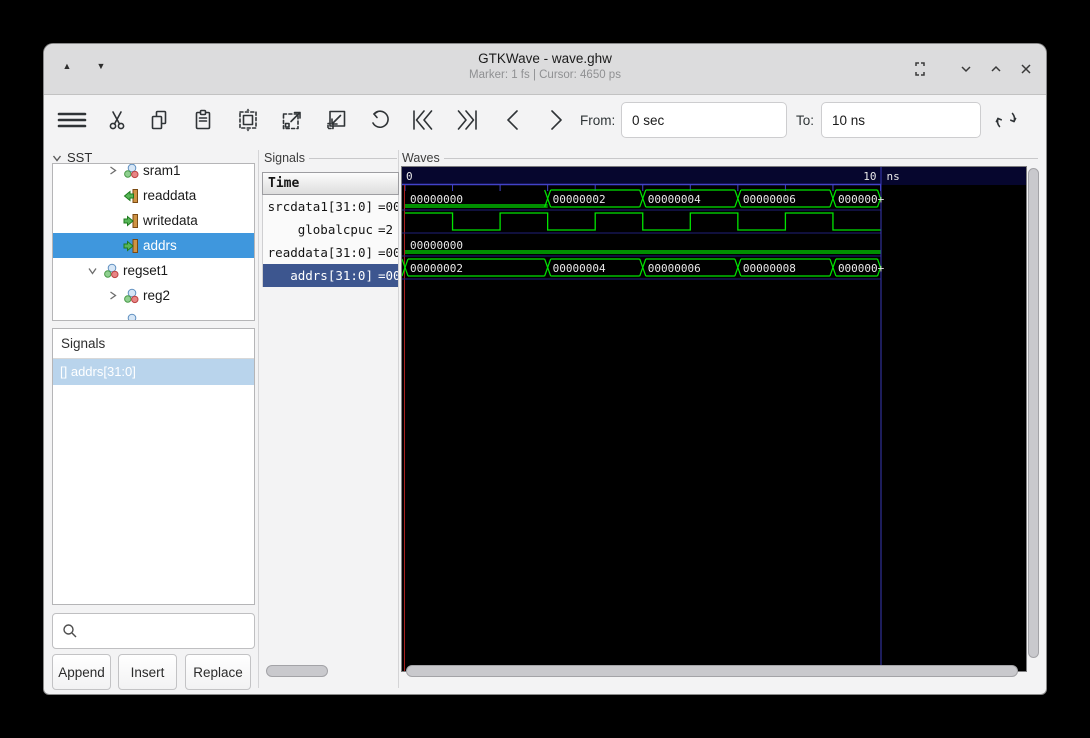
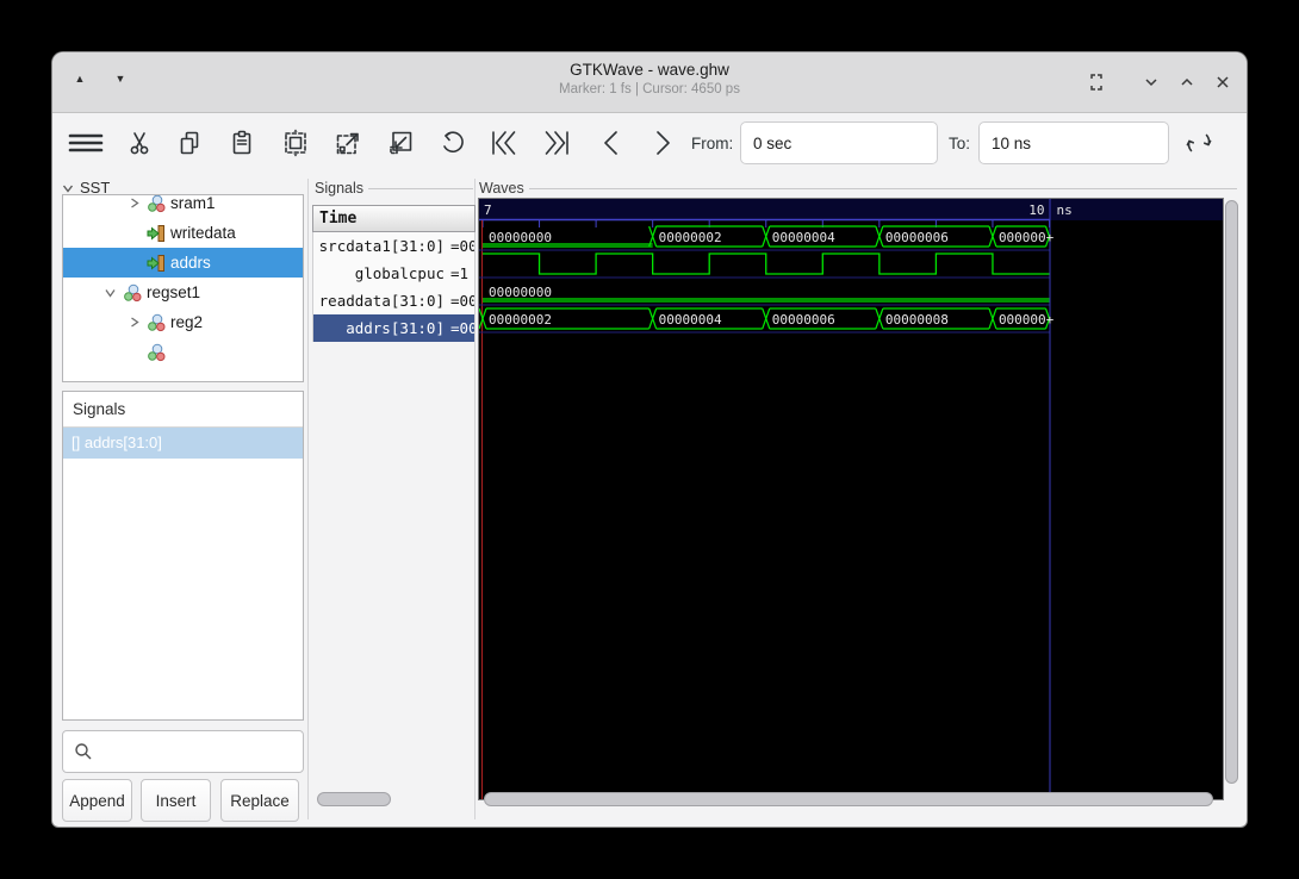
  ▲
  ▼
  GTKWave - wave.ghw
  Marker: 1 fs | Cursor: 4650 ps
  From:
  0 sec
  To:
  10 ns
  SST
  sram1
- readdata
  writedata
  addrs
  regset1
  reg2
  Signals
  [] addrs[31:0]
  Append
  Insert
  Replace
  Signals
  Time
  srcdata1[31:0] =00
- globalcpuc =2
+ globalcpuc =1
  readdata[31:0] =00
  addrs[31:0] =00
  Waves
- 0
+ 7
  10
  ns
  00000000
  00000002
  00000004
  00000006
  000000+
  00000000
  00000002
  00000004
  00000006
  00000008
  000000+
